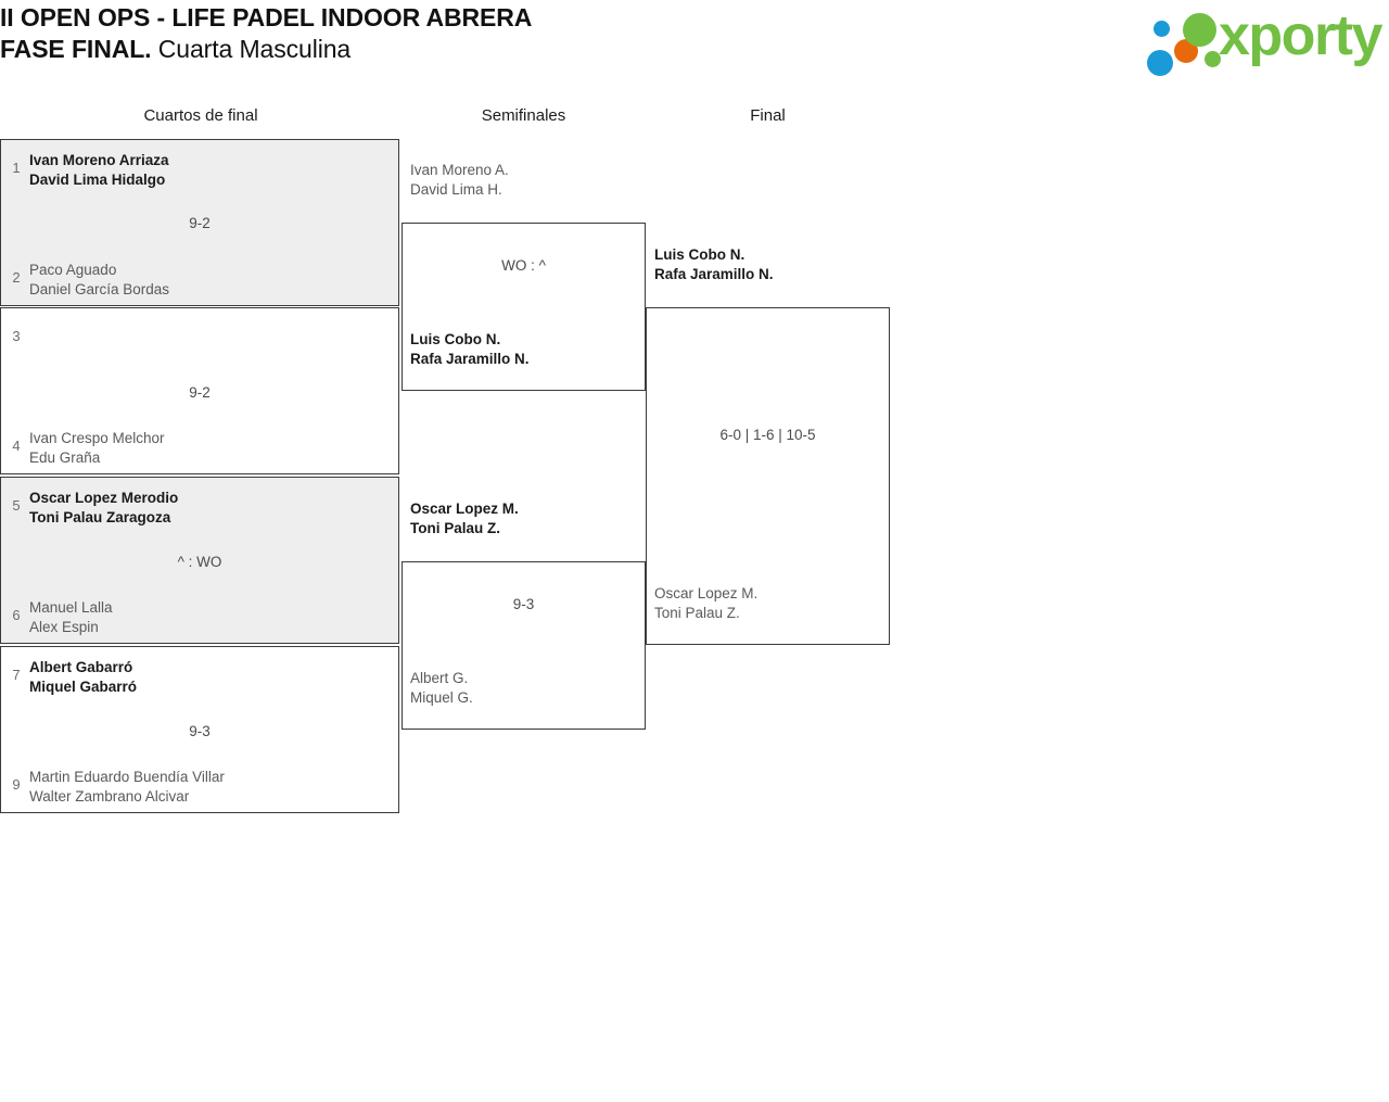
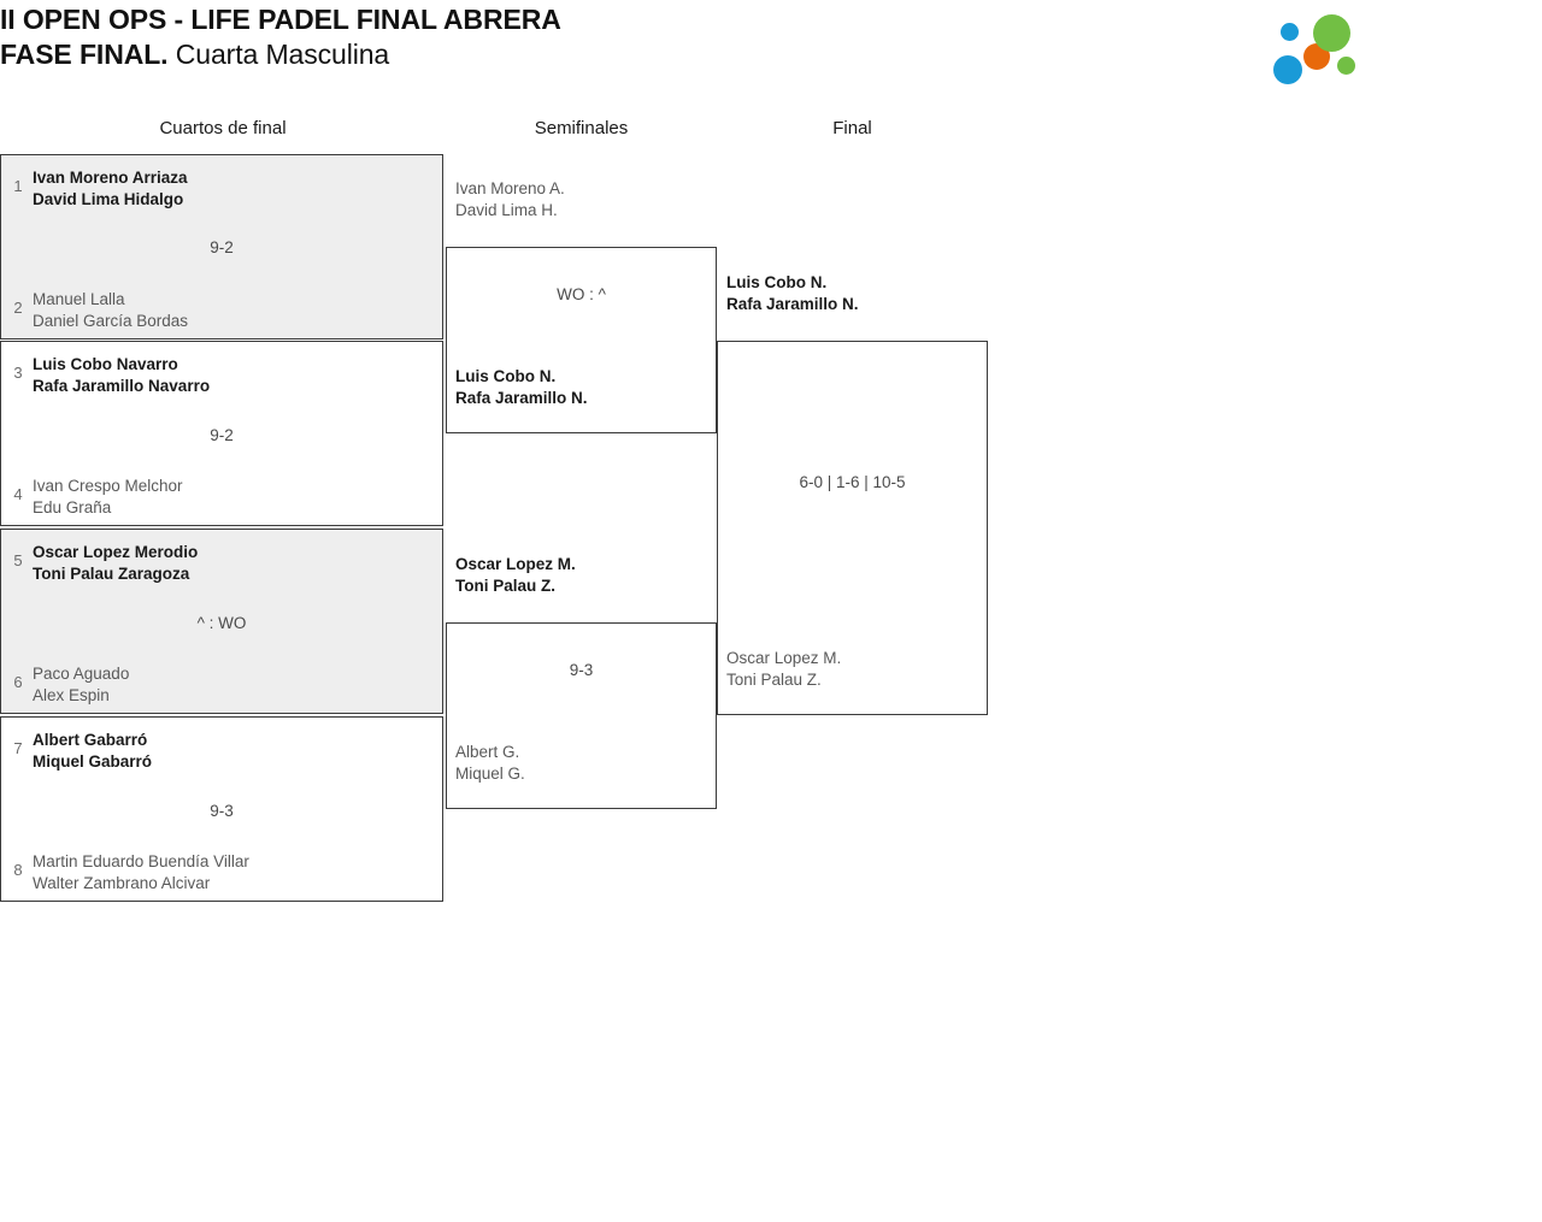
- II OPEN OPS - LIFE PADEL INDOOR ABRERA
+ II OPEN OPS - LIFE PADEL FINAL ABRERA
  FASE FINAL. Cuarta Masculina
- xporty
  Cuartos de final
  Semifinales
  Final
  1
  Ivan Moreno Arriaza
  David Lima Hidalgo
  2
- Paco Aguado
+ Manuel Lalla
  Daniel García Bordas
  9-2
  3
+ Luis Cobo Navarro
+ Rafa Jaramillo Navarro
  4
  Ivan Crespo Melchor
  Edu Graña
  9-2
  5
  Oscar Lopez Merodio
  Toni Palau Zaragoza
  6
- Manuel Lalla
+ Paco Aguado
  Alex Espin
  ^ : WO
  7
  Albert Gabarró
  Miquel Gabarró
- 9
+ 8
  Martin Eduardo Buendía Villar
  Walter Zambrano Alcivar
  9-3
  Ivan Moreno A.
  David Lima H.
  WO : ^
  Luis Cobo N.
  Rafa Jaramillo N.
  Oscar Lopez M.
  Toni Palau Z.
  9-3
  Albert G.
  Miquel G.
  Luis Cobo N.
  Rafa Jaramillo N.
  6-0 | 1-6 | 10-5
  Oscar Lopez M.
  Toni Palau Z.
